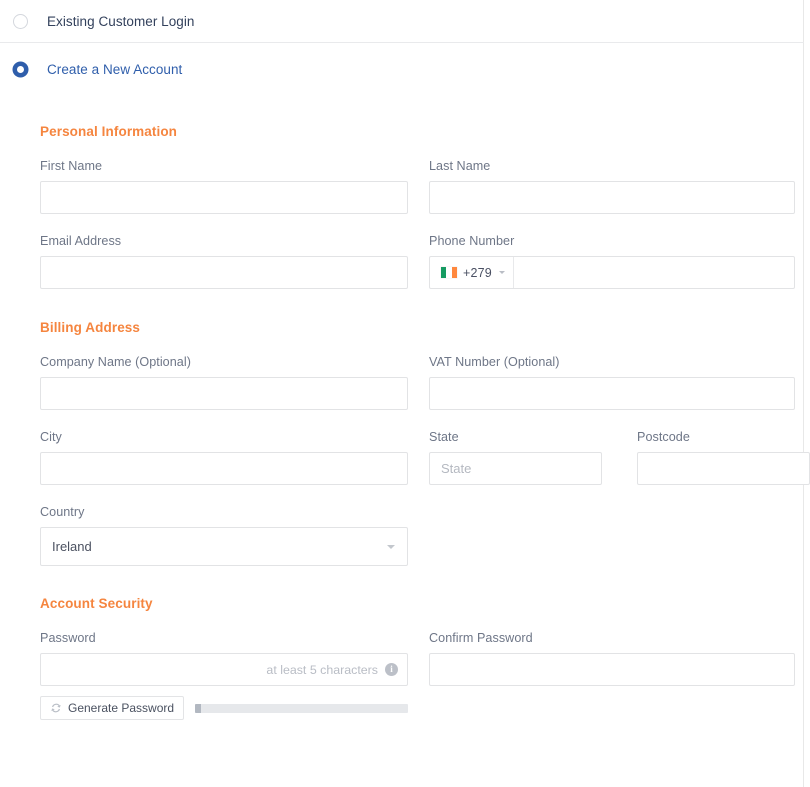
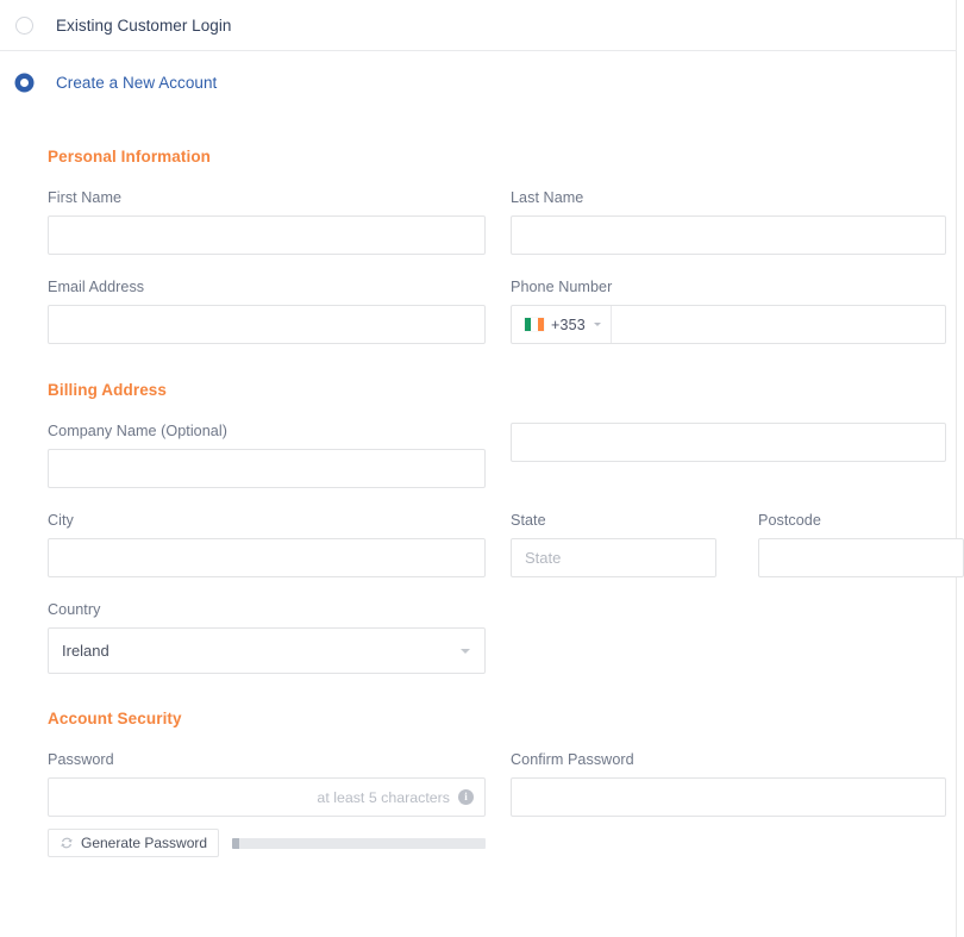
  Existing Customer Login
  Create a New Account
  Personal Information
  First Name
  Last Name
  Email Address
  Phone Number
- +279
+ +353
  Billing Address
  Company Name (Optional)
- VAT Number (Optional)
  City
  State
  State
  Postcode
  Country
  Ireland
  Account Security
  Password
  at least 5 characters
  i
  Generate Password
  Confirm Password
